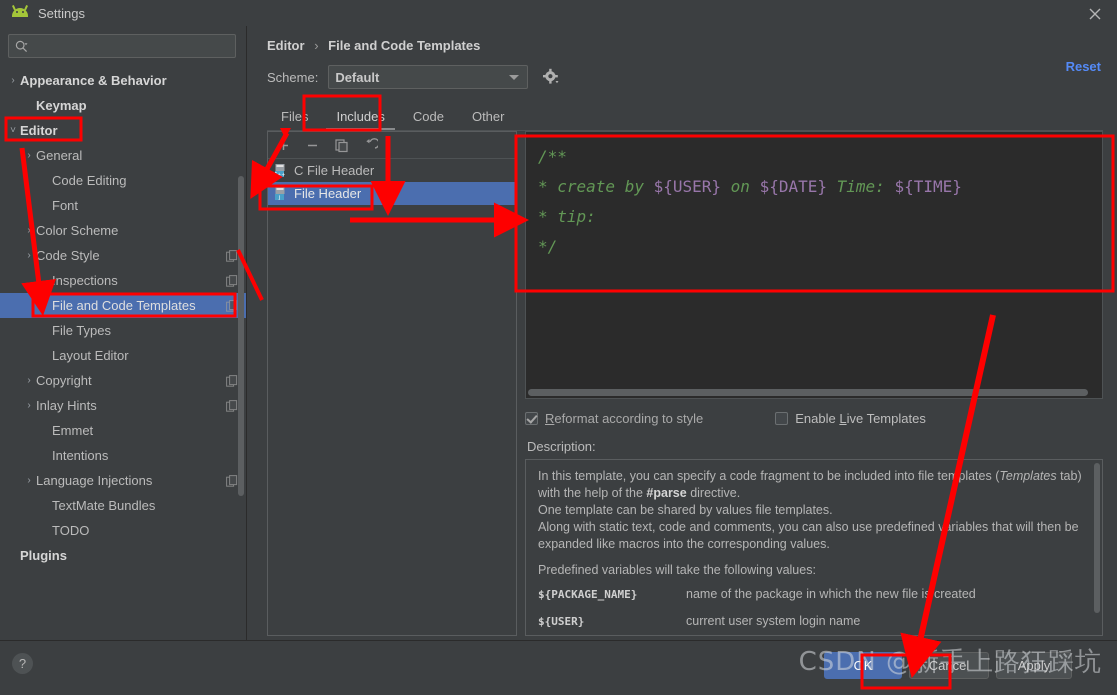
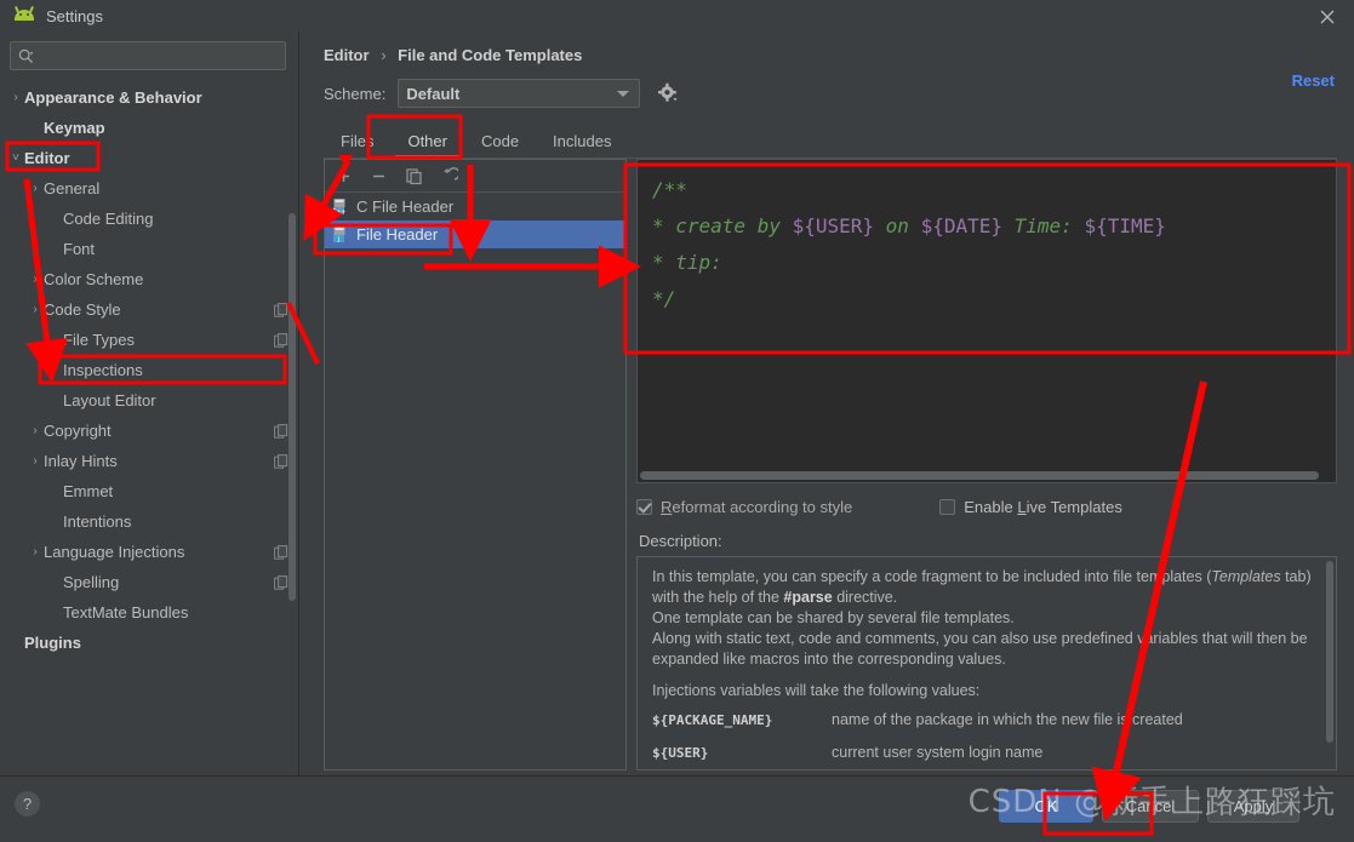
  Settings
  ›
  Appearance & Behavior
  Keymap
  ˅
  Editor
  ›
  General
  Code Editing
  Font
  ›
  Color Scheme
  ›
  Code Style
- Inspections
+ File Types
- File and Code Templates
- File Types
+ Inspections
  Layout Editor
  ›
  Copyright
  ›
  Inlay Hints
  Emmet
  Intentions
  ›
  Language Injections
+ Spelling
  TextMate Bundles
- TODO
  Plugins
  Editor › File and Code Templates
  Reset
  Scheme:
  Default
  File
- Includes
+ Other
  Code
- Other
+ Includes
  C File Header
  File Header
  /** * create by ${USER} on ${DATE} Time: ${TIME} * tip: */
  Reformat according to style
  Enable Live Templates
  Description:
  In this template, you can specify a code fragment to be included into file templates (Templates tab) with the help of the #parse directive.
- One template can be shared by values file templates.
+ One template can be shared by several file templates.
  Along with static text, code and comments, you can also use predefined vriables that will then be expanded like macros into the corresponding values.
- Predefined variables will take the following values:
+ Injections variables will take the following values:
  ${PACKAGE_NAME}	name of the package in which the new file is created
  ${USER}	current user system login name
  ?
  OK
  Cacel
  Apply
  CSDN @新手上路狂踩坑
